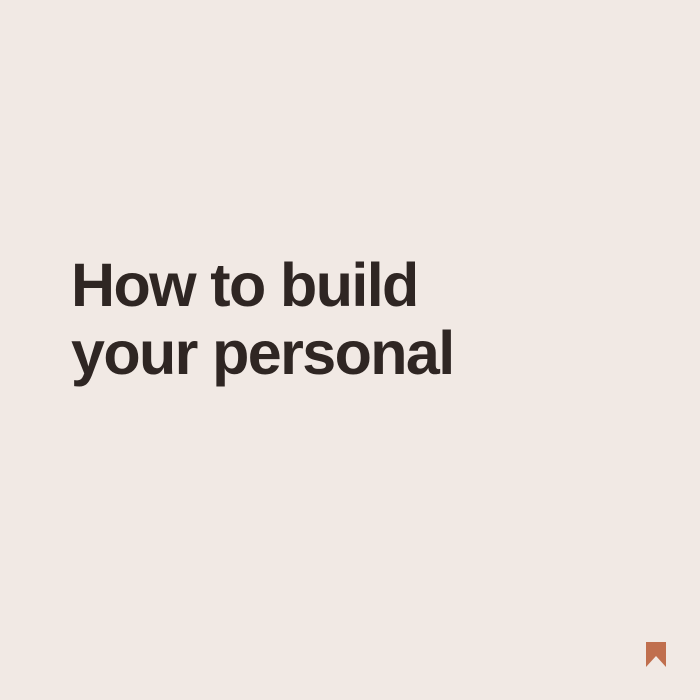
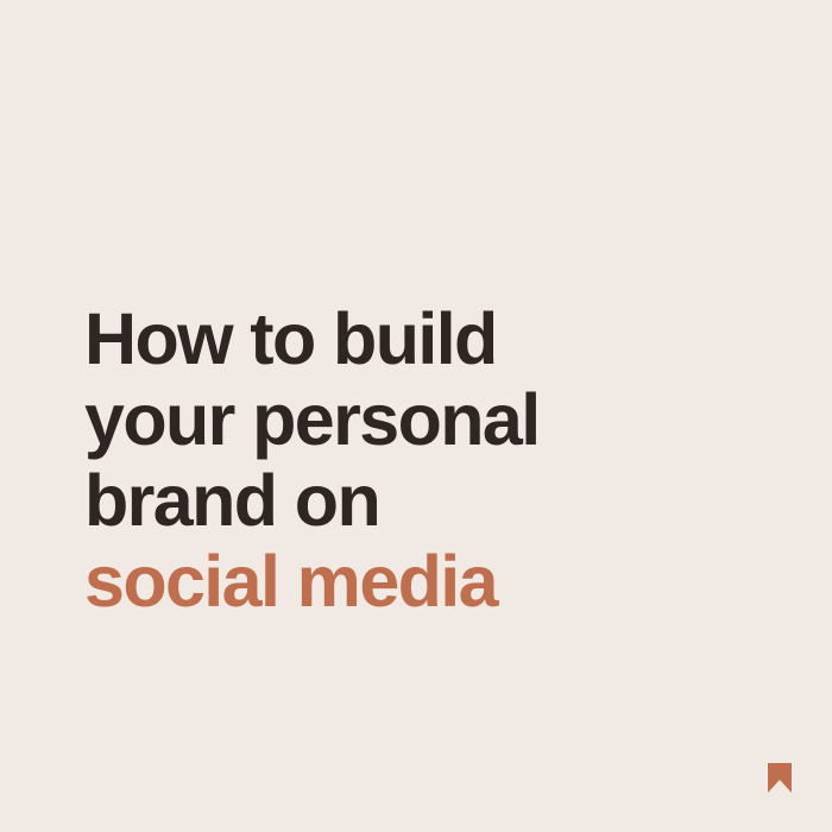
  How to build
  your personal
+ brand on
+ social media
